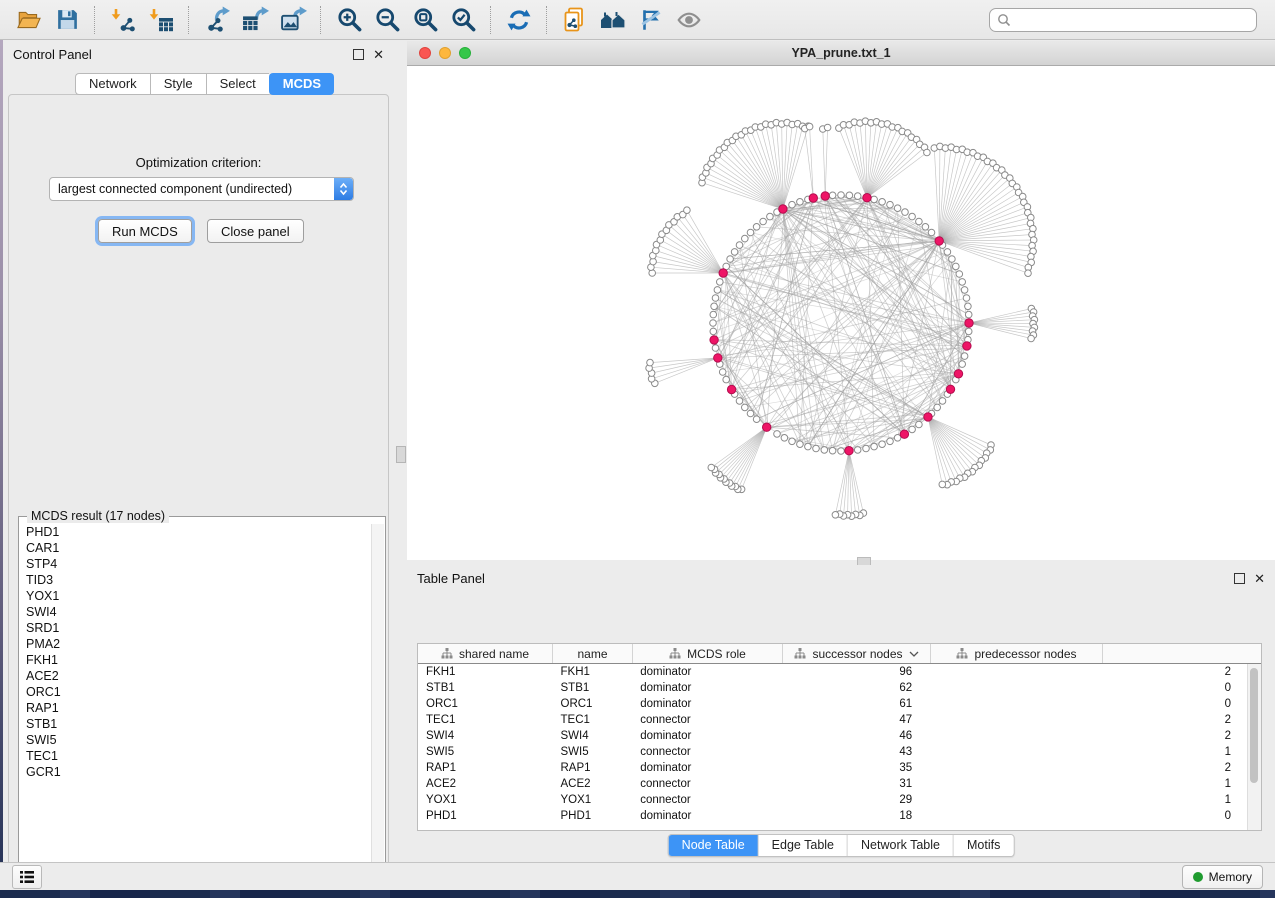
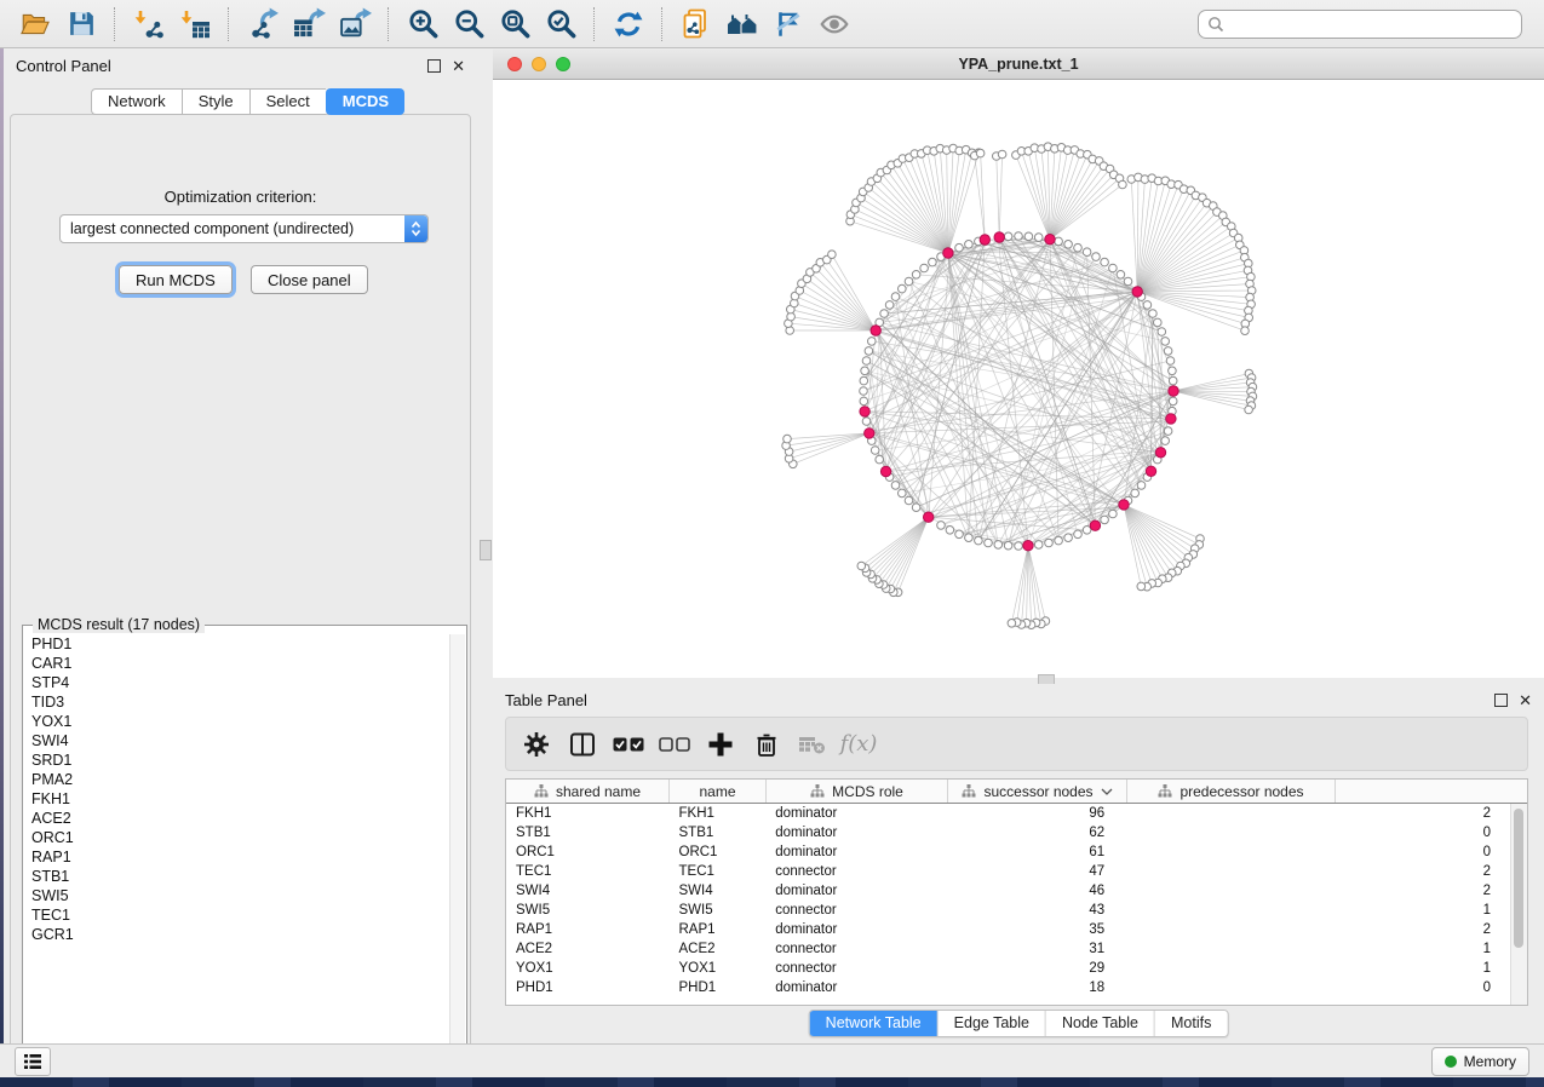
  Control Panel
  ✕
  Network
  Style
  Select
  MCDS
  Optimization criterion:
  largest connected component (undirected)
  Run MCDS
  Close panel
  MCDS result (17 nodes)
  PHD1
  CAR1
  STP4
  TID3
  YOX1
  SWI4
  SRD1
  PMA2
  FKH1
  ACE2
  ORC1
  RAP1
  STB1
  SWI5
  TEC1
  GCR1
  YPA_prune.txt_1
  Table Panel
  ✕
+ f(x)
  shared name
  name
  MCDS role
  successor nodes
  predecessor nodes
  FKH1
  FKH1
  dominator
  96
  2
  STB1
  STB1
  dominator
  62
  0
  ORC1
  ORC1
  dominator
  61
  0
  TEC1
  TEC1
  connector
  47
  2
  SWI4
  SWI4
  dominator
  46
  2
  SWI5
  SWI5
  connector
  43
  1
  RAP1
  RAP1
  dominator
  35
  2
  ACE2
  ACE2
  connector
  31
  1
  YOX1
  YOX1
  connector
  29
  1
  PHD1
  PHD1
  dominator
  18
  0
- Node Table
+ Network Table
  Edge Table
- Network Table
+ Node Table
  Motifs
  Memory
